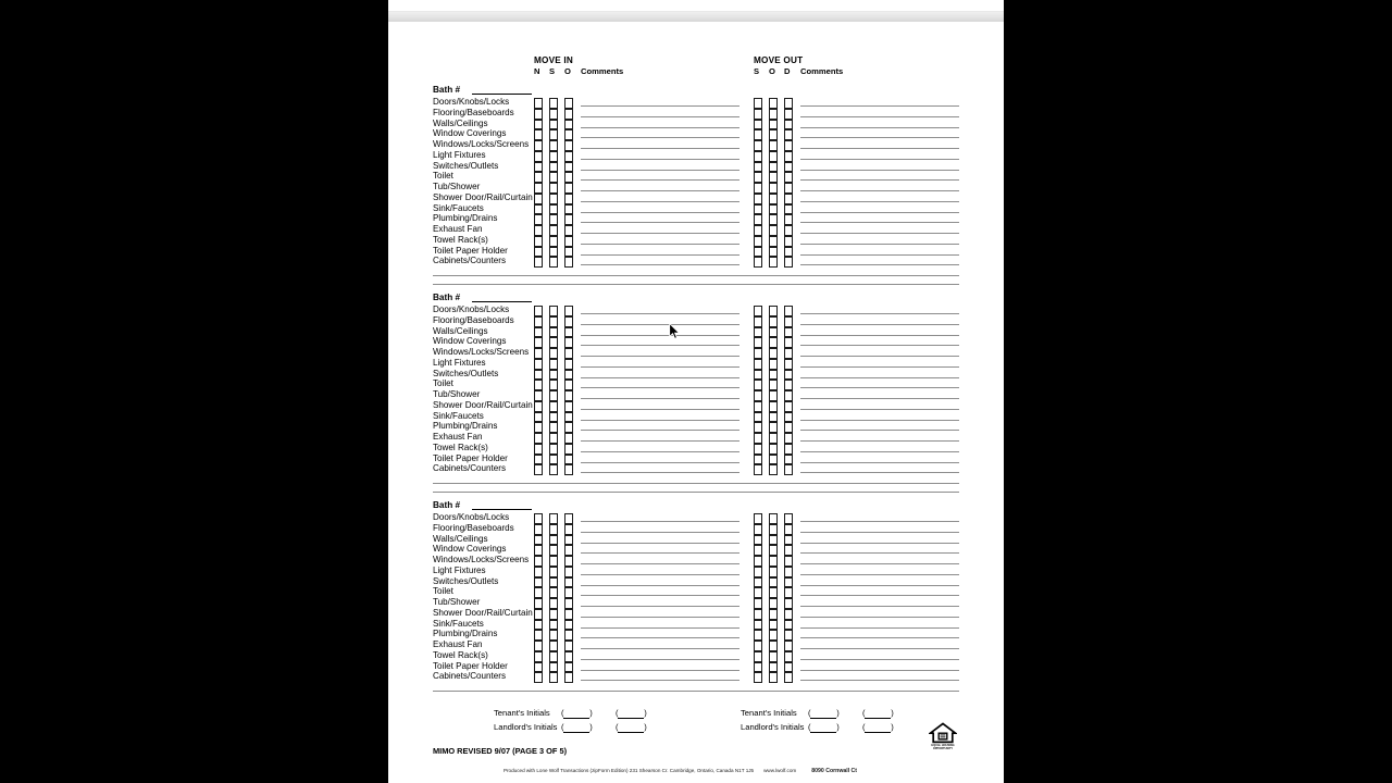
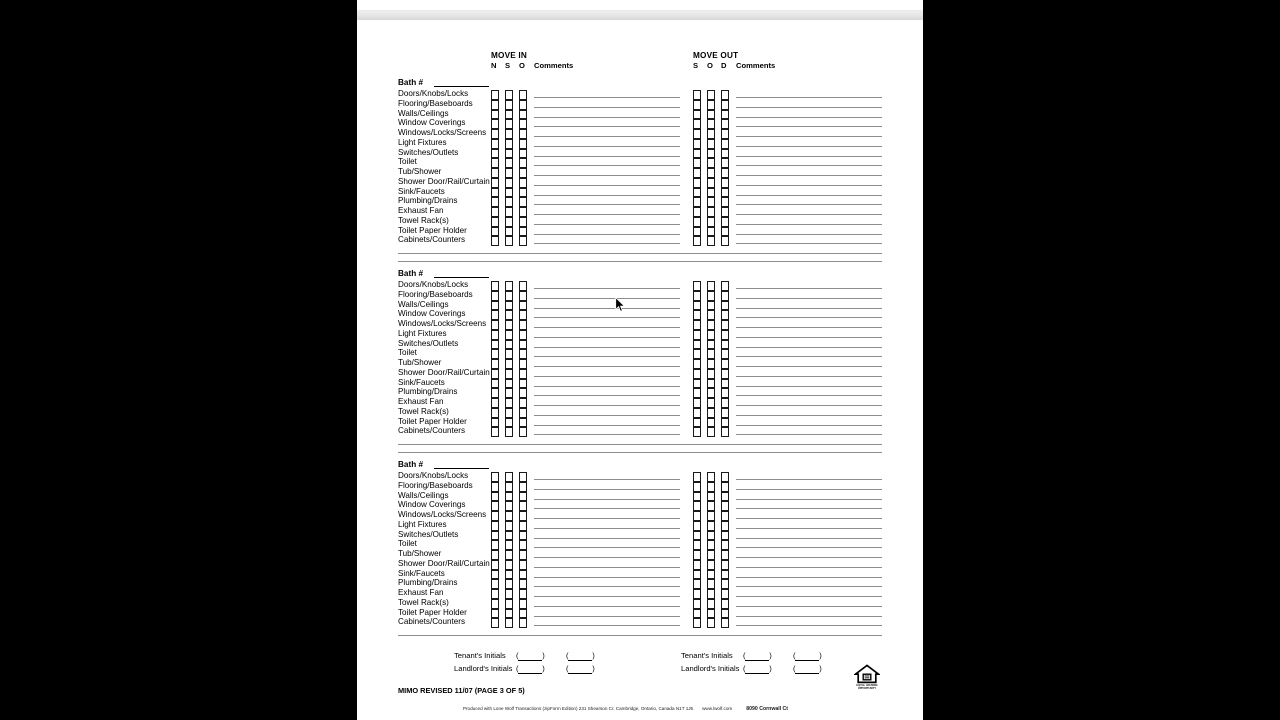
  MOVE IN
  N
  S
  O
  Comments
  MOVE OUT
  S
  O
  D
  Comments
  Bath #
  Doors/Knobs/Locks
  Flooring/Baseboards
  Walls/Ceilings
  Window Coverings
  Windows/Locks/Screens
  Light Fixtures
  Switches/Outlets
  Toilet
  Tub/Shower
  Shower Door/Rail/Curtain
  Sink/Faucets
  Plumbing/Drains
  Exhaust Fan
  Towel Rack(s)
  Toilet Paper Holder
  Cabinets/Counters
  Bath #
  Doors/Knobs/Locks
  Flooring/Baseboards
  Walls/Ceilings
  Window Coverings
  Windows/Locks/Screens
  Light Fixtures
  Switches/Outlets
  Toilet
  Tub/Shower
  Shower Door/Rail/Curtain
  Sink/Faucets
  Plumbing/Drains
  Exhaust Fan
  Towel Rack(s)
  Toilet Paper Holder
  Cabinets/Counters
  Bath #
  Doors/Knobs/Locks
  Flooring/Baseboards
  Walls/Ceilings
  Window Coverings
  Windows/Locks/Screens
  Light Fixtures
  Switches/Outlets
  Toilet
  Tub/Shower
  Shower Door/Rail/Curtain
  Sink/Faucets
  Plumbing/Drains
  Exhaust Fan
  Towel Rack(s)
  Toilet Paper Holder
  Cabinets/Counters
  Tenant's Initials
  ( )
  ( )
  Landlord's Initials
  ( )
  ( )
  Tenant's Initials
  ( )
  ( )
  Landlord's Initials
  ( )
  ( )
- MIMO REVISED 9/07 (PAGE 3 OF 5)
+ MIMO REVISED 11/07 (PAGE 3 OF 5)
